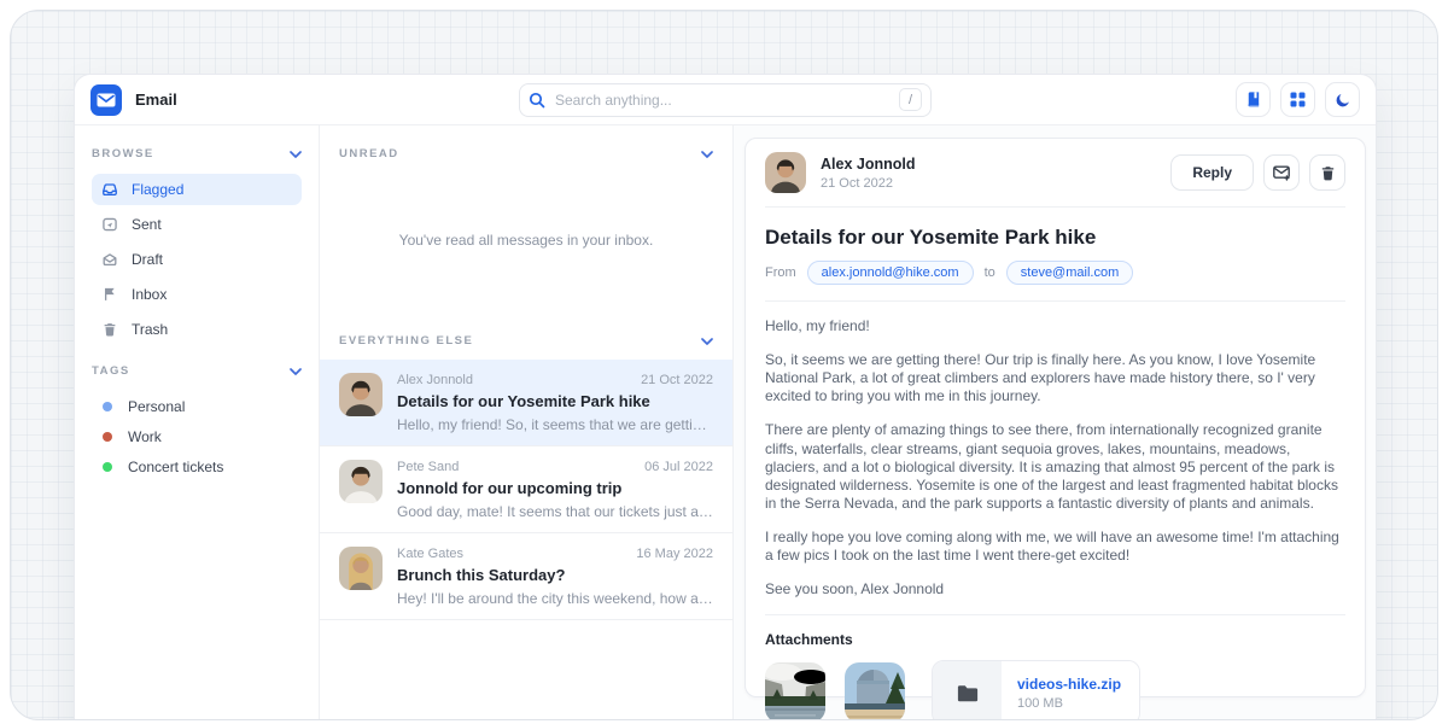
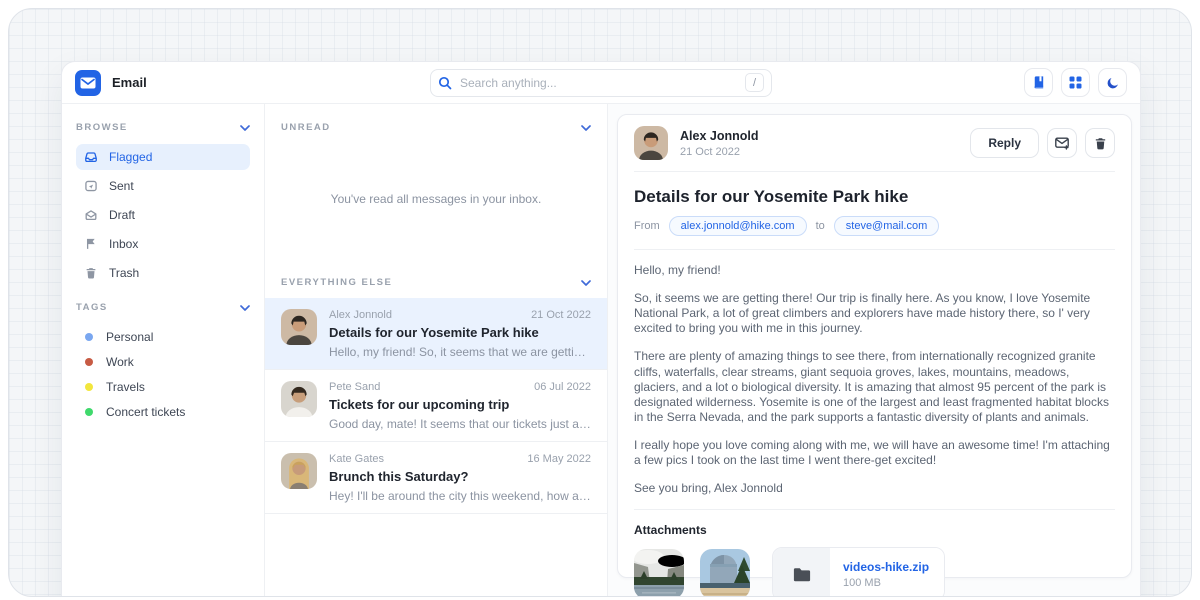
  Email
  Search anything...
  /
  BROWSE
  Flagged
  Sent
  Draft
  Inbox
  Trash
  TAGS
  Personal
  Work
+ Travels
  Concert tickets
  UNREAD
  You've read all messages in your inbox.
  EVERYTHING ELSE
  Alex Jonnold
  21 Oct 2022
  Details for our Yosemite Park hike
  Hello, my friend! So, it seems that we are getting
  Pete Sand
  06 Jul 2022
- Jonnold for our upcoming trip
+ Tickets for our upcoming trip
  Good day, mate! It seems that our tickets just arri
  Kate Gates
  16 May 2022
  Brunch this Saturday?
  Hey! I'll be around the city this weekend, how abo
  Alex Jonnold
  21 Oct 2022
  Reply
  Details for our Yosemite Park hike
  From
  alex.jonnold@hike.com
  to
  steve@mail.com
  Hello, my friend!
  So, it seems we are getting there! Our trip is finally here. As you know, I love Yosemite National Park, a lot of great climbers and explorers have made history there, so I' very excited to bring you with me in this journey.
  There are plenty of amazing things to see there, from internationally recognized granite cliffs, waterfalls, clear streams, giant sequoia groves, lakes, mountains, meadows, glaciers, and a lot o biological diversity. It is amazing that almost 95 percent of the park is designated wilderness. Yosemite is one of the largest and least fragmented habitat blocks in the Serra Nevada, and the park supports a fantastic diversity of plants and animals.
  I really hope you love coming along with me, we will have an awesome time! I'm attaching a few pics I took on the last time I went there-get excited!
- See you soon, Alex Jonnold
+ See you bring, Alex Jonnold
  Attachments
  videos-hike.zip
  100 MB
